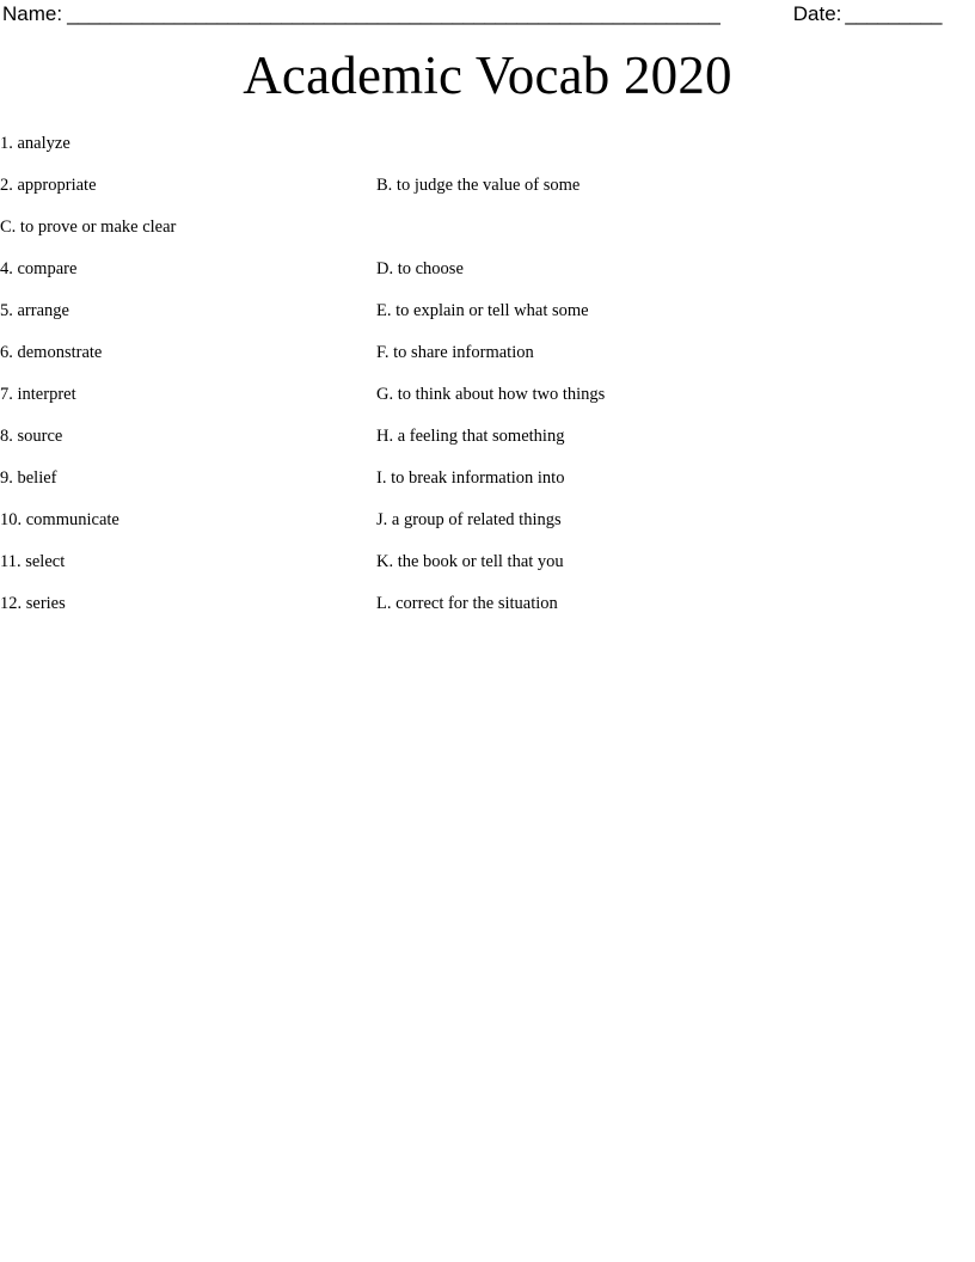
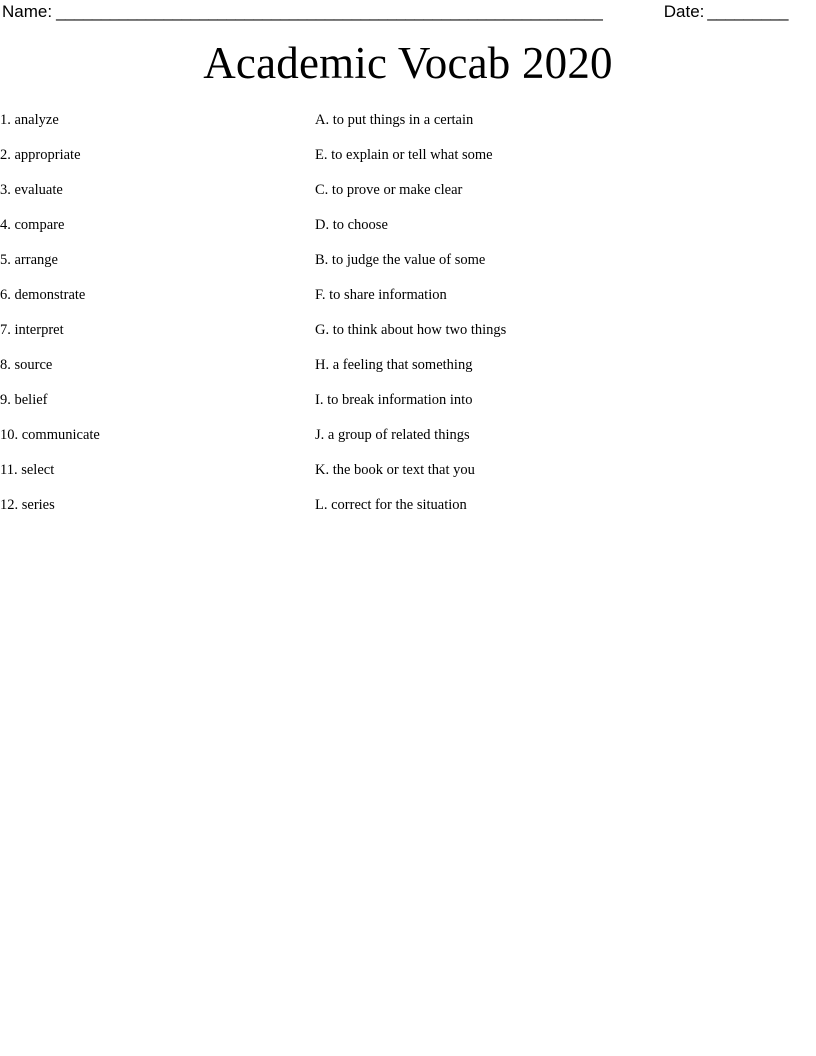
  Name:
  _____________________________________________________________
  Date:
  _________
  Academic Vocab 2020
  1. analyze
+ A. to put things in a certain
  2. appropriate
- B. to judge the value of some
+ E. to explain or tell what some
+ 3. evaluate
  C. to prove or make clear
  4. compare
  D. to choose
  5. arrange
- E. to explain or tell what some
+ B. to judge the value of some
  6. demonstrate
  F. to share information
  7. interpret
  G. to think about how two things
  8. source
  H. a feeling that something
  9. belief
  I. to break information into
  10. communicate
  J. a group of related things
  11. select
- K. the book or tell that you
+ K. the book or text that you
  12. series
  L. correct for the situation
